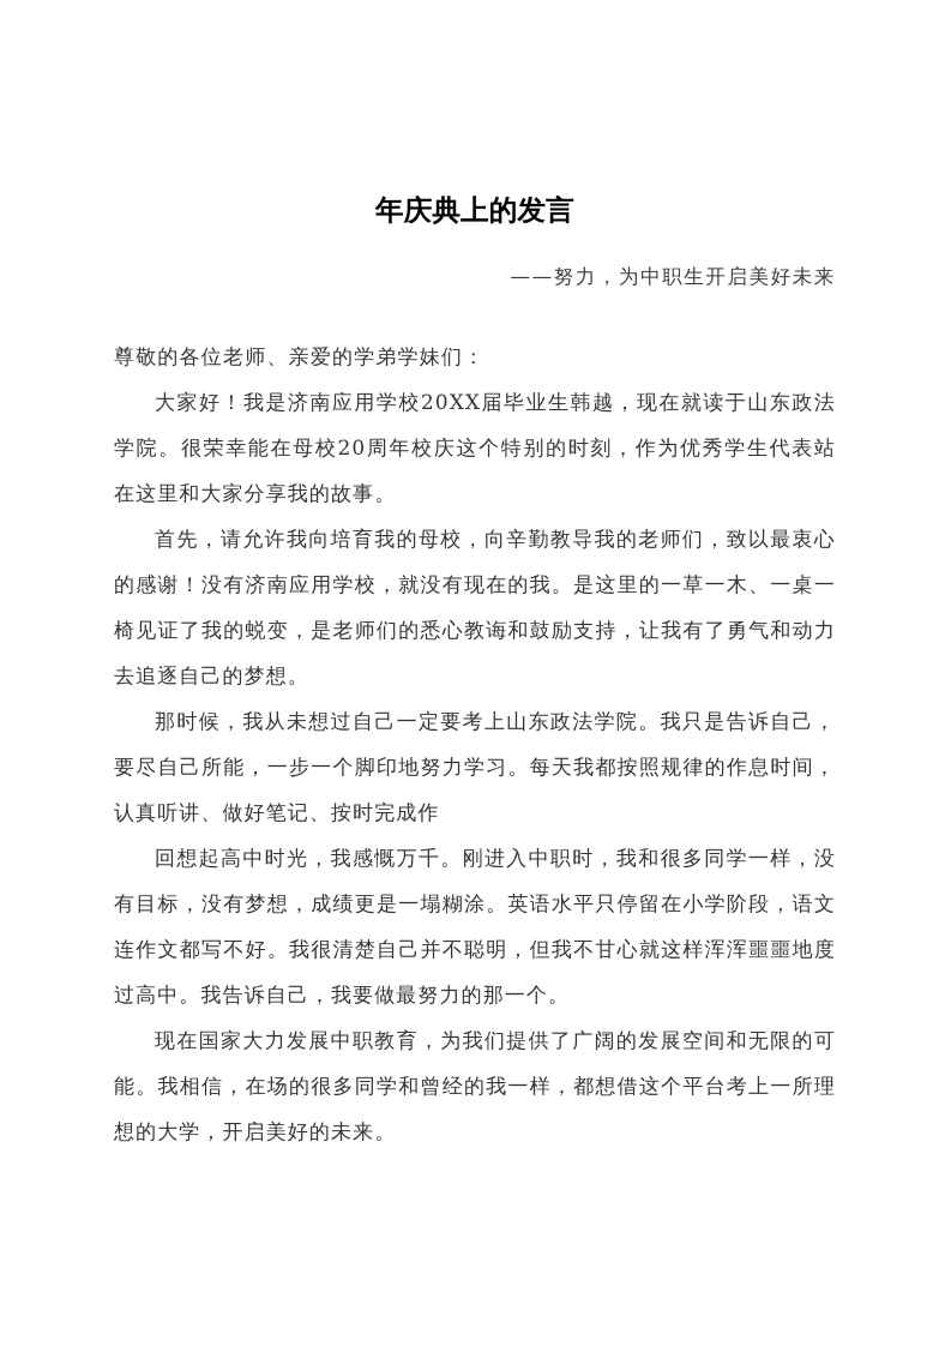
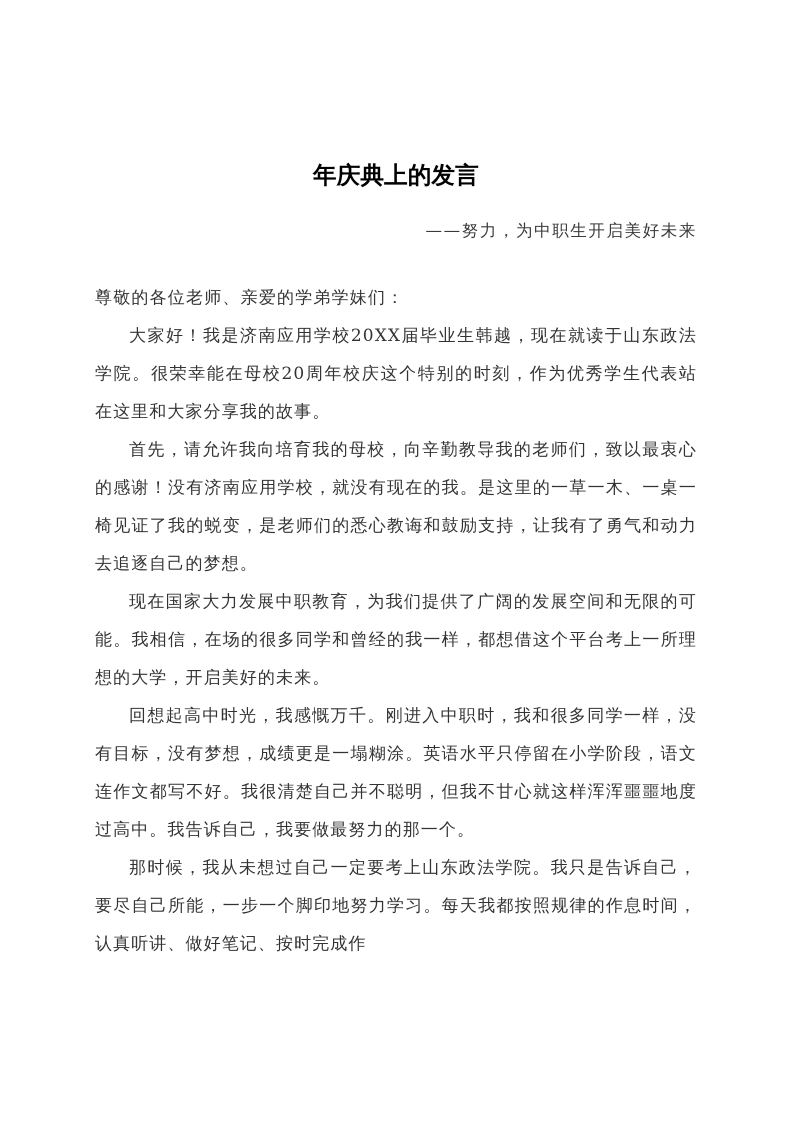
  年庆典上的发言
  ——努力，为中职生开启美好未来
  尊敬的各位老师、亲爱的学弟学妹们：
  大家好！我是济南应用学校20XX届毕业生韩越，现在就读于山东政法学院。很荣幸能在母校20周年校庆这个特别的时刻，作为优秀学生代表站在这里和大家分享我的故事。
  首先，请允许我向培育我的母校，向辛勤教导我的老师们，致以最衷心的感谢！没有济南应用学校，就没有现在的我。是这里的一草一木、一桌一椅见证了我的蜕变，是老师们的悉心教诲和鼓励支持，让我有了勇气和动力去追逐自己的梦想。
- 那时候，我从未想过自己一定要考上山东政法学院。我只是告诉自己，要尽自己所能，一步一个脚印地努力学习。每天我都按照规律的作息时间，认真听讲、做好笔记、按时完成作
+ 现在国家大力发展中职教育，为我们提供了广阔的发展空间和无限的可能。我相信，在场的很多同学和曾经的我一样，都想借这个平台考上一所理想的大学，开启美好的未来。
  回想起高中时光，我感慨万千。刚进入中职时，我和很多同学一样，没有目标，没有梦想，成绩更是一塌糊涂。英语水平只停留在小学阶段，语文连作文都写不好。我很清楚自己并不聪明，但我不甘心就这样浑浑噩噩地度过高中。我告诉自己，我要做最努力的那一个。
- 现在国家大力发展中职教育，为我们提供了广阔的发展空间和无限的可能。我相信，在场的很多同学和曾经的我一样，都想借这个平台考上一所理想的大学，开启美好的未来。
+ 那时候，我从未想过自己一定要考上山东政法学院。我只是告诉自己，要尽自己所能，一步一个脚印地努力学习。每天我都按照规律的作息时间，认真听讲、做好笔记、按时完成作
